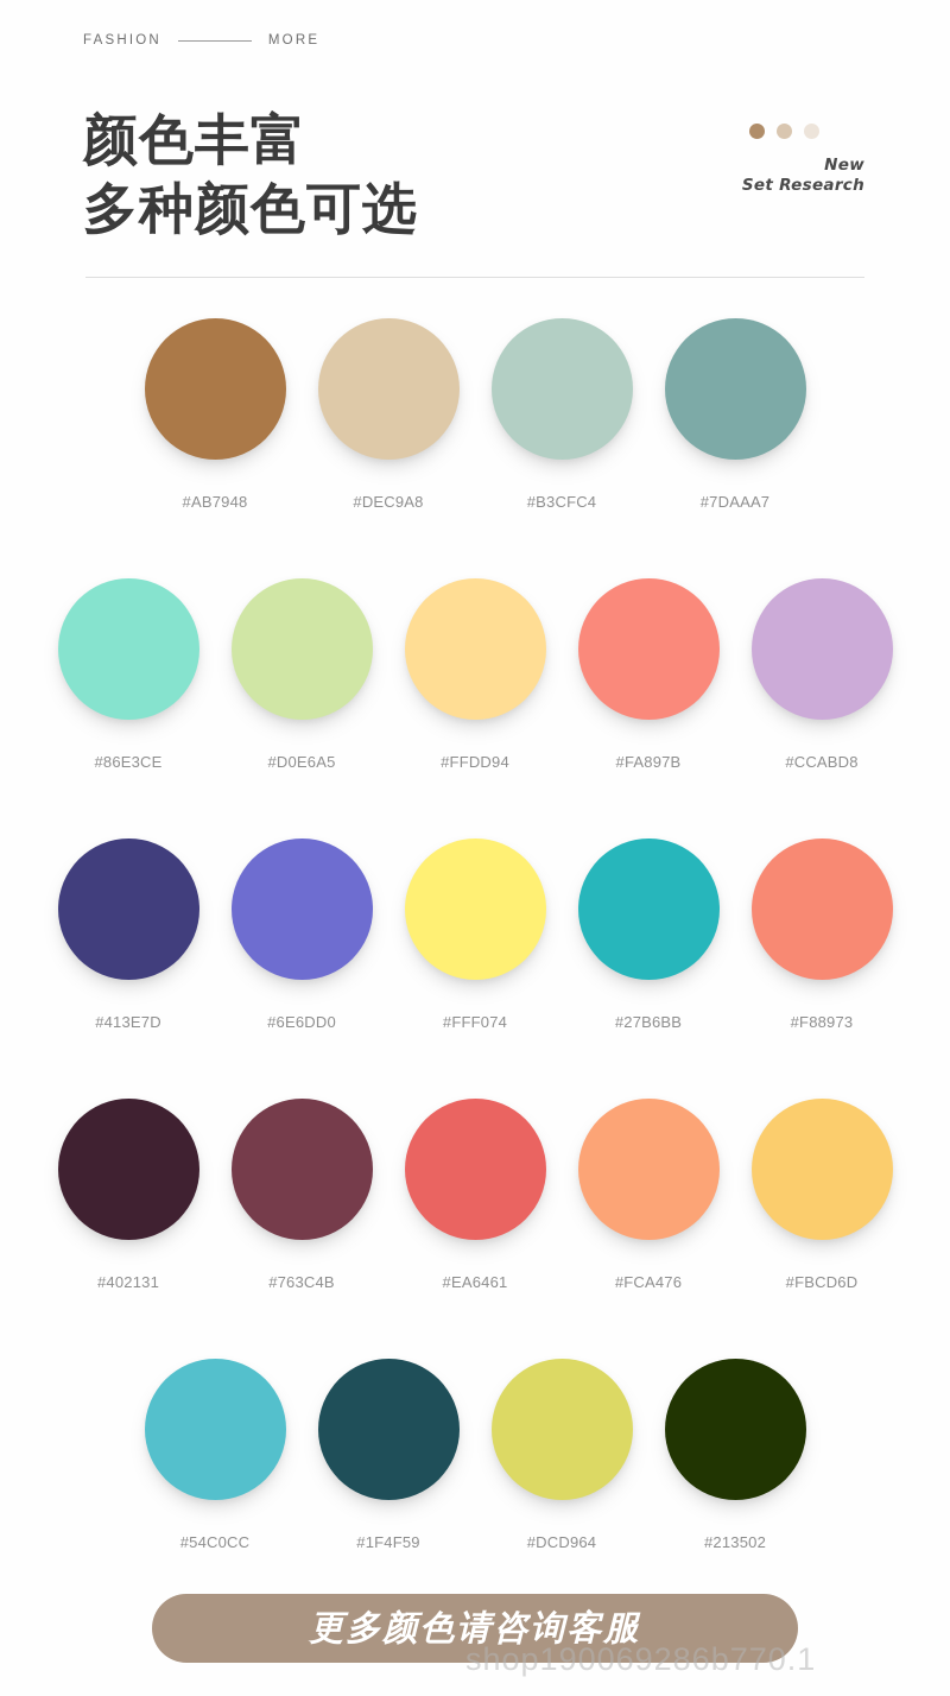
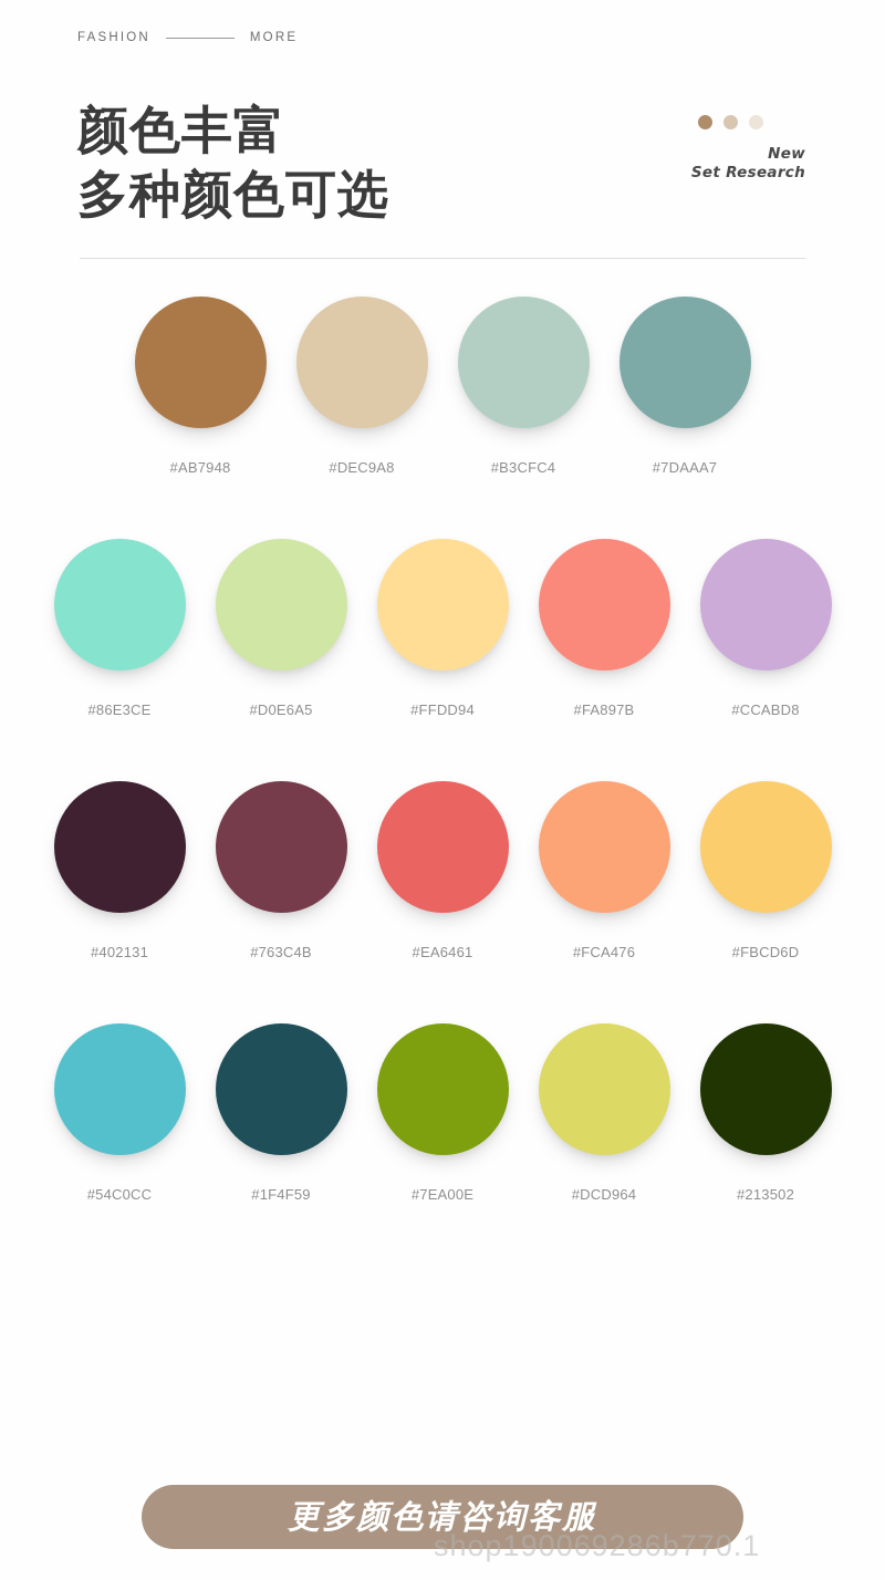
  FASHION
  MORE
  颜色丰富
  多种颜色可选
  New
  Set Research
  #AB7948
  #DEC9A8
  #B3CFC4
  #7DAAA7
  #86E3CE
  #D0E6A5
  #FFDD94
  #FA897B
  #CCABD8
- #413E7D
- #6E6DD0
- #FFF074
- #27B6BB
- #F88973
  #402131
  #763C4B
  #EA6461
  #FCA476
  #FBCD6D
  #54C0CC
  #1F4F59
+ #7EA00E
  #DCD964
  #213502
  更多颜色请咨询客服
  shop190069286b770.1
